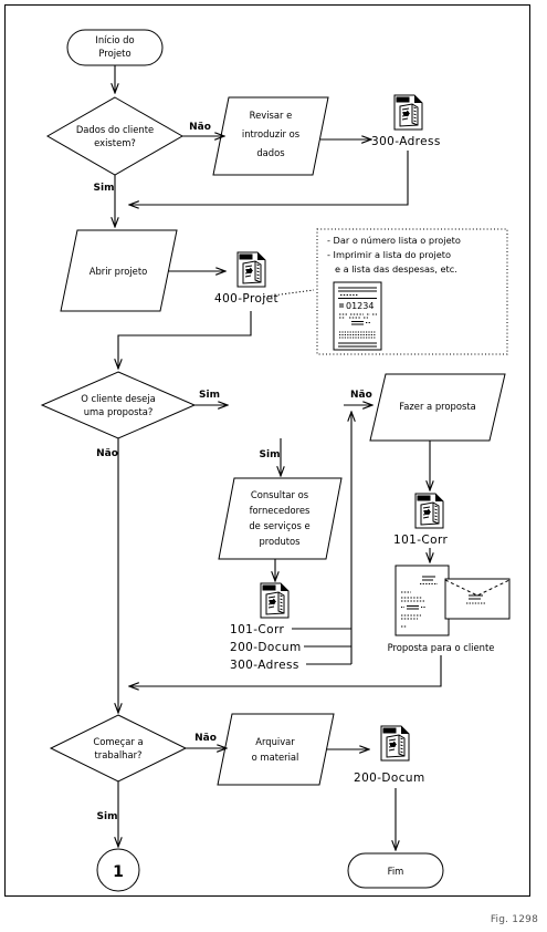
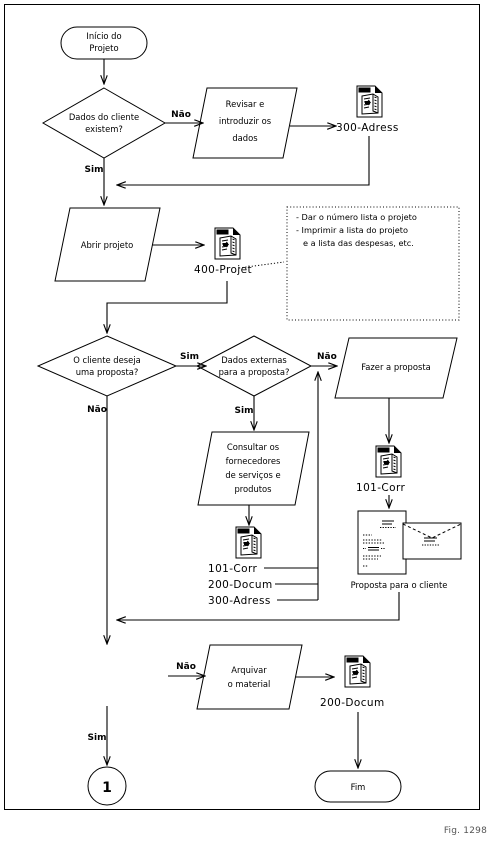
  Início do
  Projeto
  Dados do cliente
  existem?
  Não
  Revisar e
  introduzir os
  dados
  300-Adress
  Sim
  Abrir projeto
  400-Projet
  - Dar o número lista o projeto
  - Imprimir a lista do projeto
  e a lista das despesas, etc.
- 01234
  O cliente deseja
  uma proposta?
  Sim
  Não
+ Dados externas
+ para a proposta?
  Não
  Fazer a proposta
  Sim
  Consultar os
  fornecedores
  de serviços e
  produtos
  101-Corr
  200-Docum
  300-Adress
  101-Corr
  Proposta para o cliente
- Começar a
- trabalhar?
  Não
  Arquivar
  o material
  200-Docum
  Fim
  Sim
  1
  Fig. 1298
